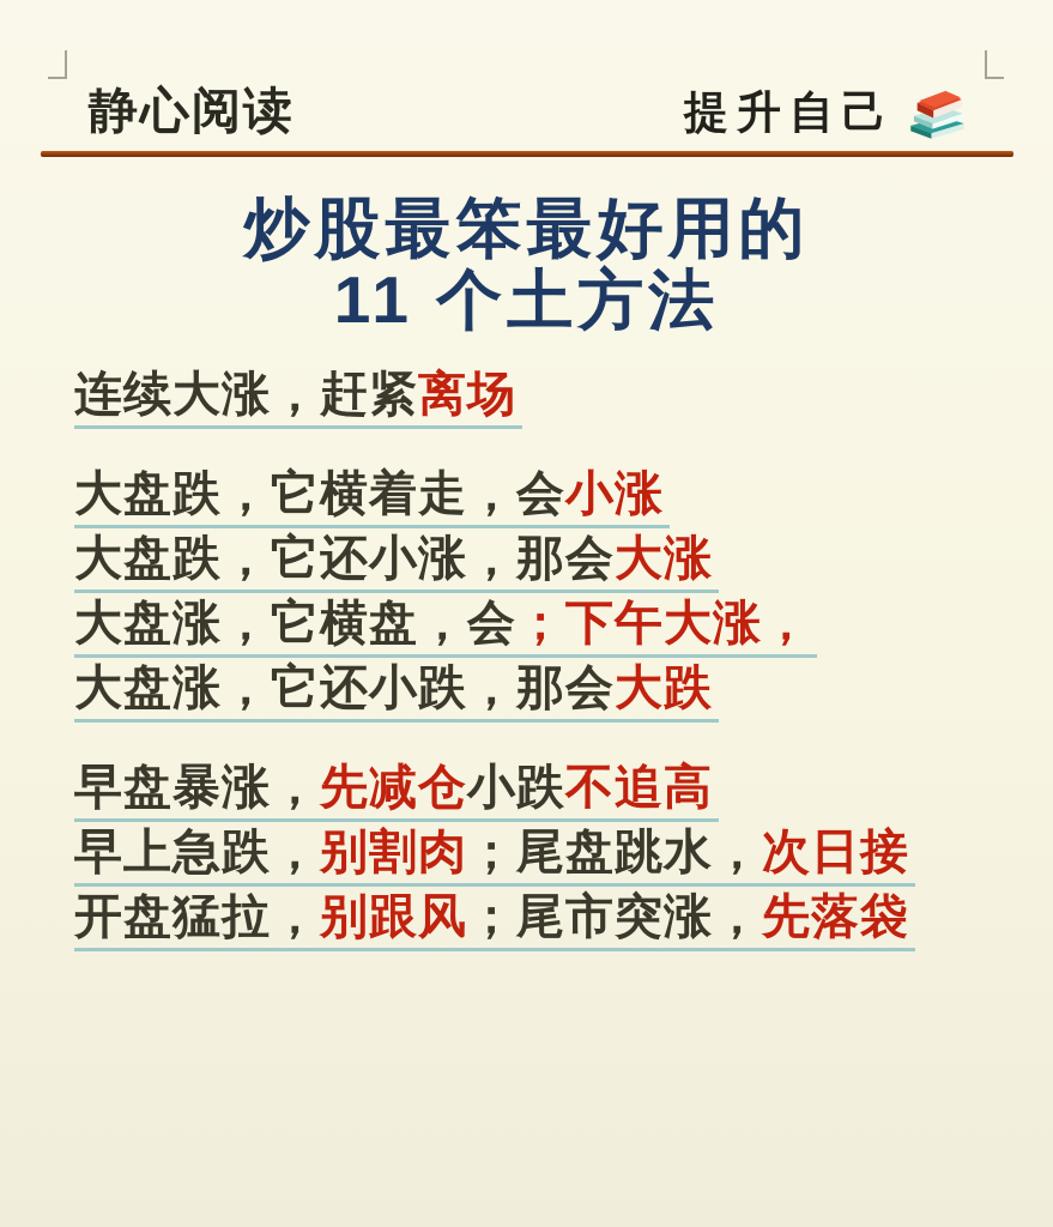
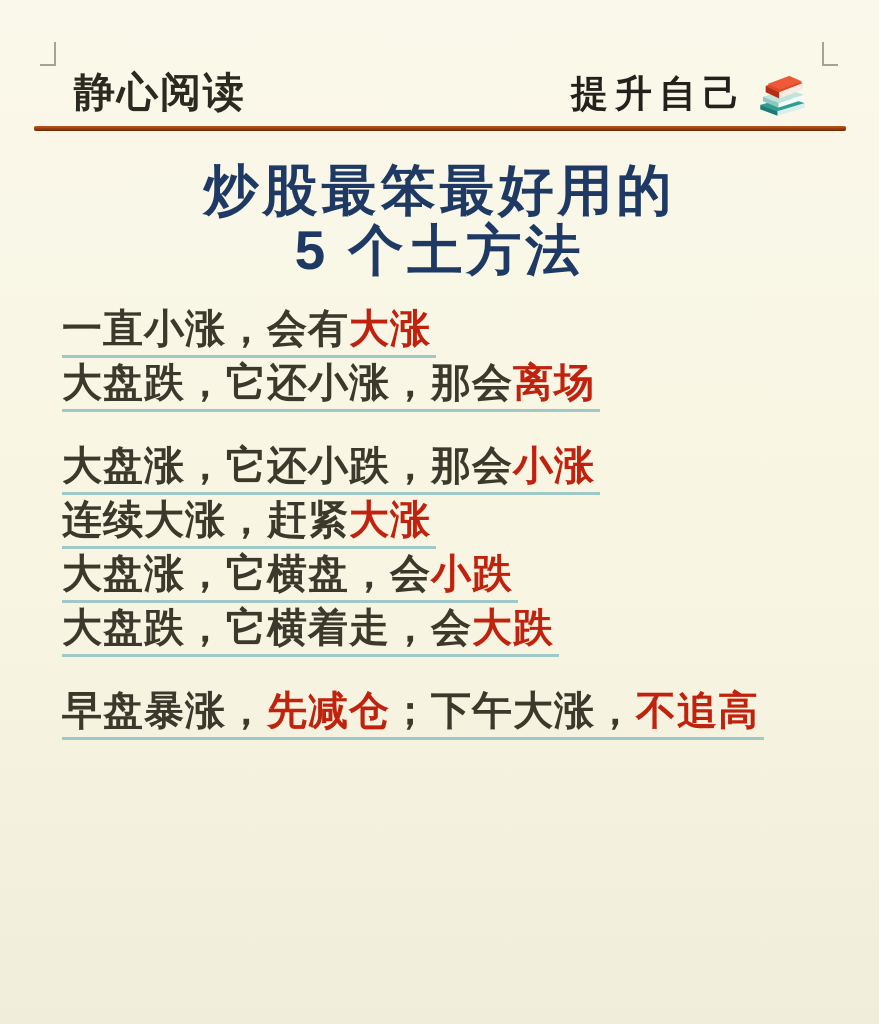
  静心阅读
  提升自己
  炒股最笨最好用的
- 11 个土方法
+ 5 个土方法
+ 一直小涨，会有大涨
- 连续大涨，赶紧离场
+ 大盘跌，它还小涨，那会离场
- 大盘跌，它横着走，会小涨
+ 大盘涨，它还小跌，那会小涨
- 大盘跌，它还小涨，那会大涨
+ 连续大涨，赶紧大涨
- 大盘涨，它横盘，会；下午大涨，
+ 大盘涨，它横盘，会小跌
- 大盘涨，它还小跌，那会大跌
+ 大盘跌，它横着走，会大跌
- 早盘暴涨，先减仓小跌不追高
+ 早盘暴涨，先减仓；下午大涨，不追高
- 早上急跌，别割肉；尾盘跳水，次日接
- 开盘猛拉，别跟风；尾市突涨，先落袋
